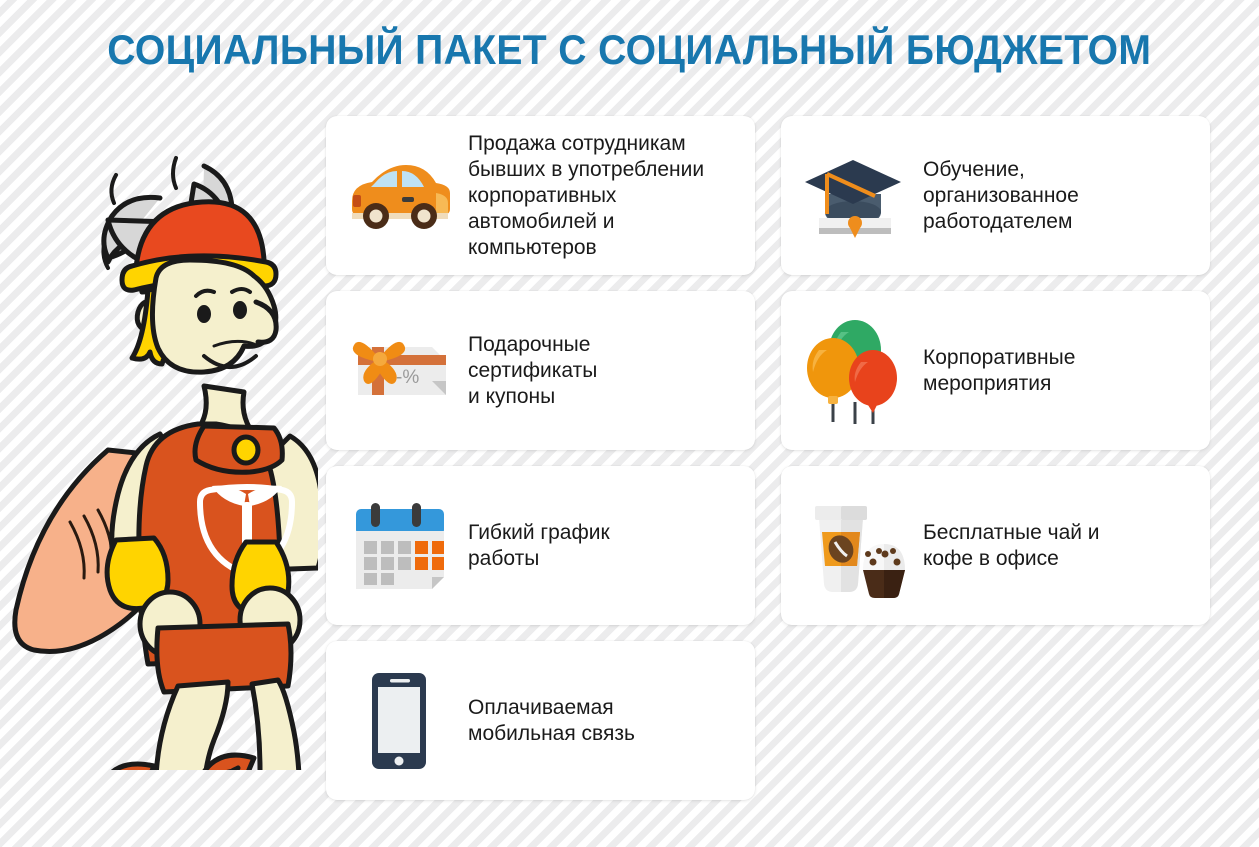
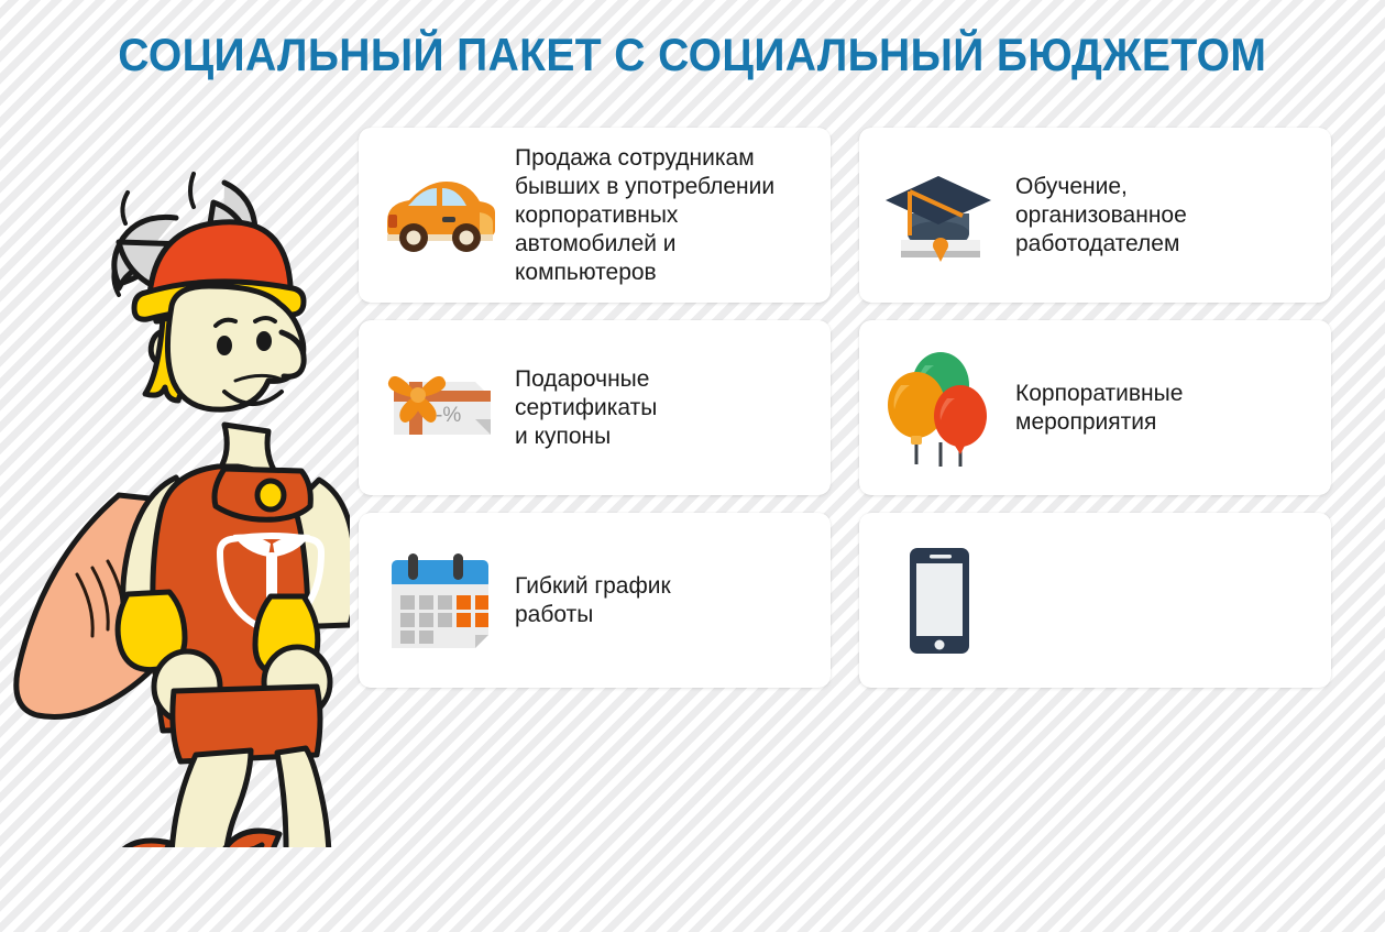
  СОЦИАЛЬНЫЙ ПАКЕТ С СОЦИАЛЬНЫЙ БЮДЖЕТОМ
  Продажа сотрудникам
  бывших в употреблении
  корпоративных
  автомобилей и
  компьютеров
  Обучение,
  организованное
  работодателем
  -%
  Подарочные
  сертификаты
  и купоны
  Корпоративные
  мероприятия
  Гибкий график
  работы
- Бесплатные чай и
- кофе в офисе
- Оплачиваемая
- мобильная связь
